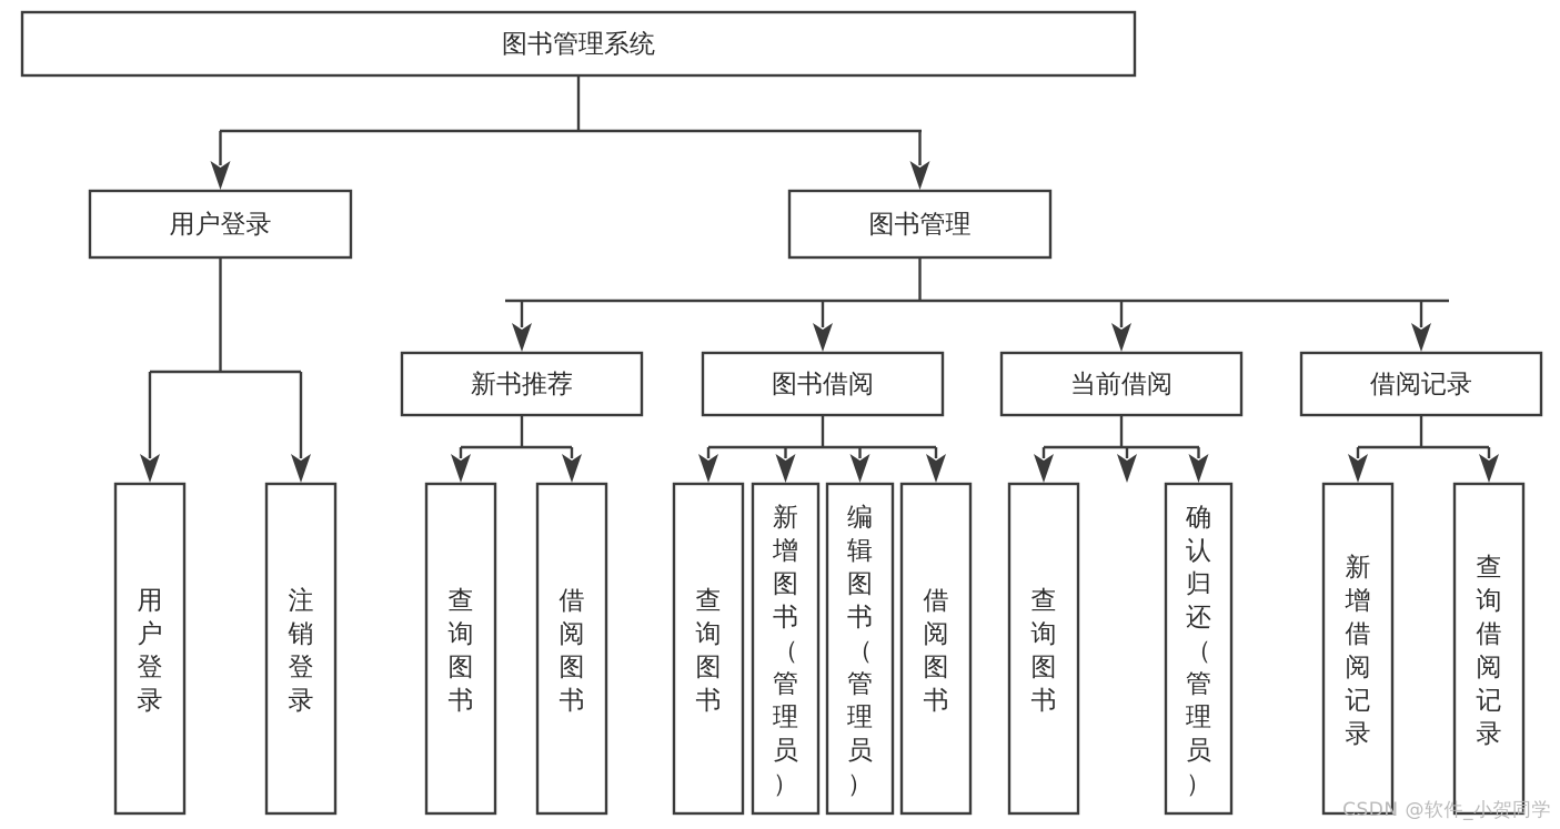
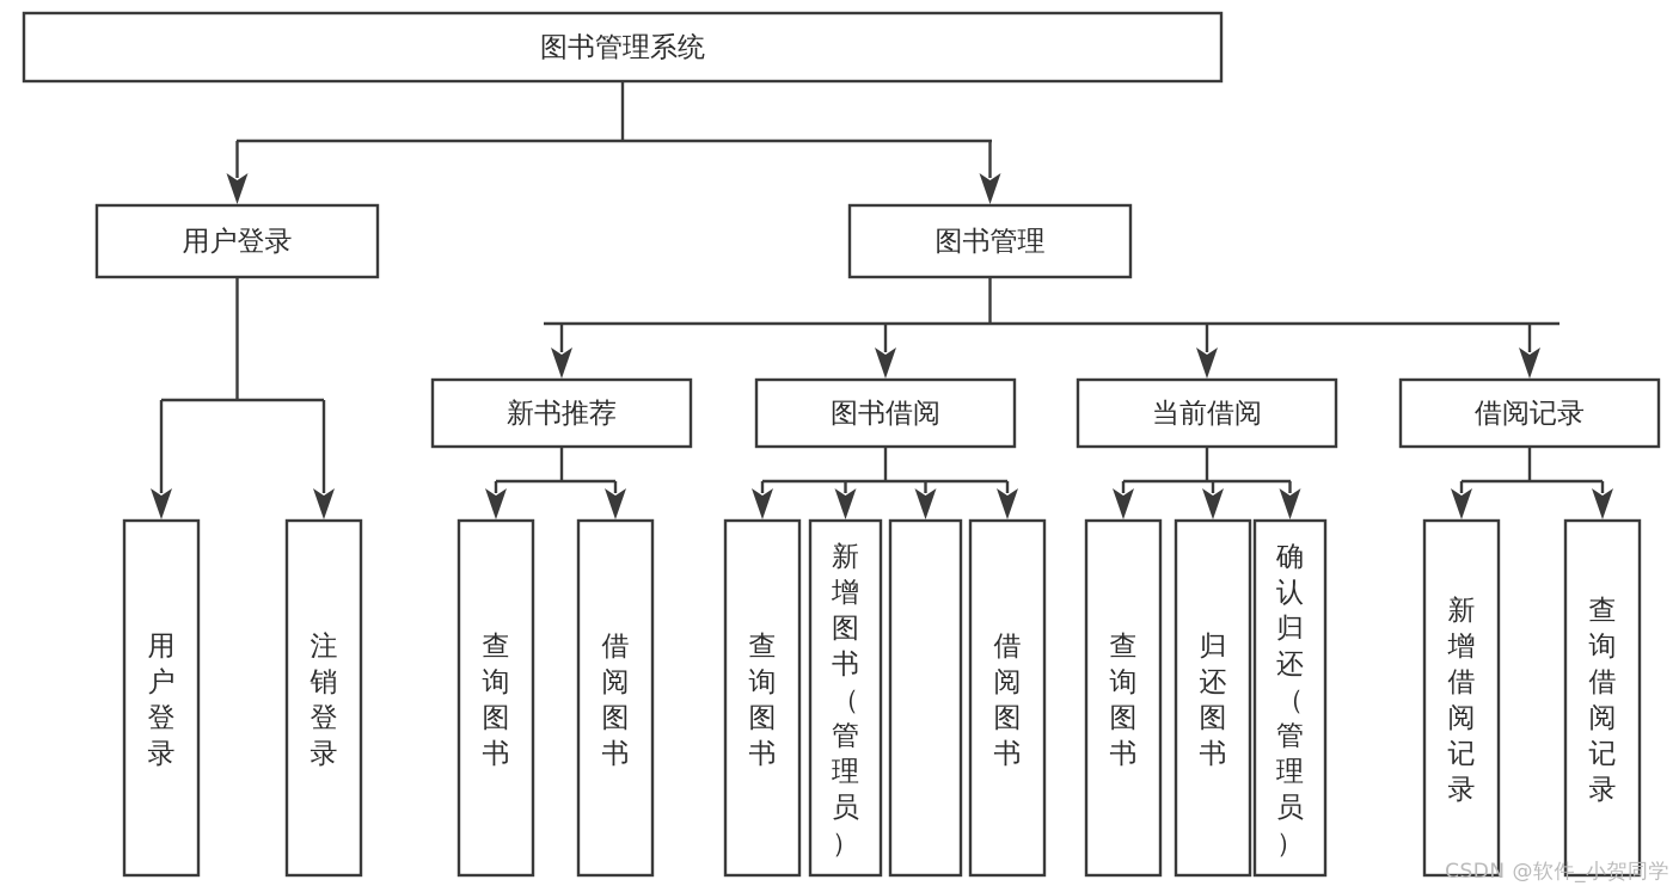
  图书管理系统
  用户登录
  图书管理
  新书推荐
  图书借阅
  当前借阅
  借阅记录
  用户登录
  注销登录
  查询图书
  借阅图书
  查询图书
  新增图书（管理员）
- 编辑图书（管理员）
  借阅图书
  查询图书
+ 归还图书
  确认归还（管理员）
  新增借阅记录
  查询借阅记录
  CSDN @软件_小贺同学
